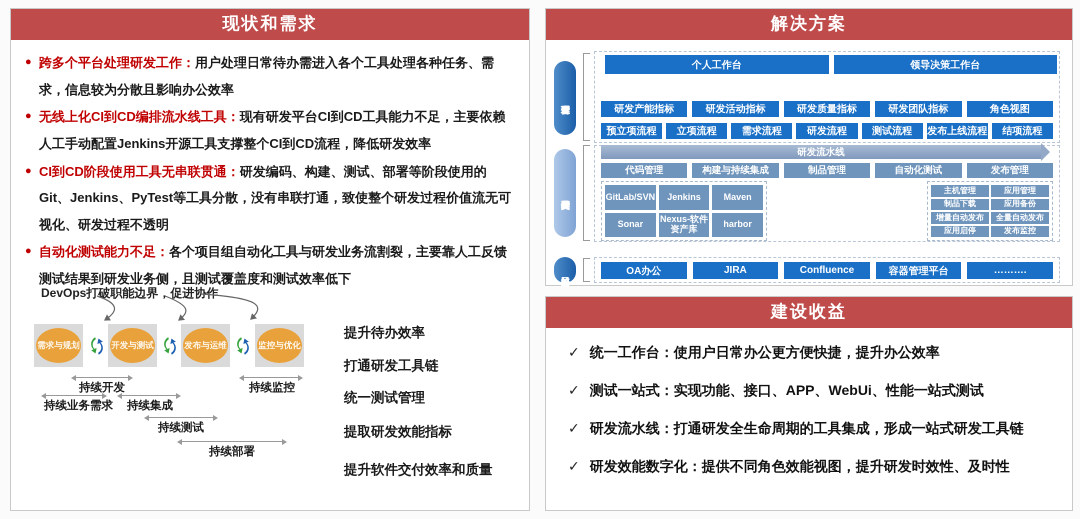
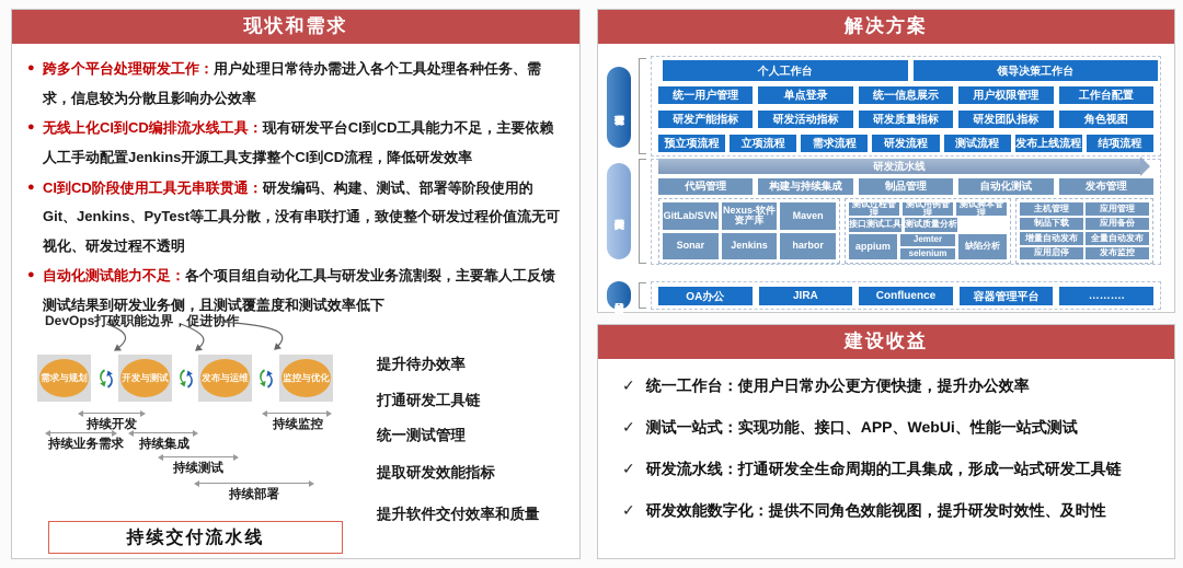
  现状和需求
  ●
  跨多个平台处理研发工作：用户处理日常待办需进入各个工具处理各种任务、需求，信息较为分散且影响办公效率
  ●
  无线上化CI到CD编排流水线工具：现有研发平台CI到CD工具能力不足，主要依赖人工手动配置Jenkins开源工具支撑整个CI到CD流程，降低研发效率
  ●
  CI到CD阶段使用工具无串联贯通：研发编码、构建、测试、部署等阶段使用的Git、Jenkins、PyTest等工具分散，没有串联打通，致使整个研发过程价值流无可视化、研发过程不透明
  ●
  自动化测试能力不足：各个项目组自动化工具与研发业务流割裂，主要靠人工反馈测试结果到研发业务侧，且测试覆盖度和测试效率低下
  DevOps打破职能边界，促进协作
  需求与规划
  开发与测试
  发布与运维
  监控与优化
  持续开发
  持续监控
  持续业务需求
  持续集成
  持续测试
  持续部署
+ 持续交付流水线
  提升待办效率
  打通研发工具链
  统一测试管理
  提取研发效能指标
  提升软件交付效率和质量
  解决方案
  个人工作台
  领导决策工作台
+ 统一用户管理
+ 单点登录
+ 统一信息展示
+ 用户权限管理
+ 工作台配置
  研发产能指标
  研发活动指标
  研发质量指标
  研发团队指标
  角色视图
  预立项流程
  立项流程
  需求流程
  研发流程
  测试流程
  发布上线流程
  结项流程
  研发流水线
  代码管理
  构建与持续集成
  制品管理
  自动化测试
  发布管理
  GitLab/SVN
- Jenkins
+ Nexus-软件资产库
  Maven
  Sonar
- Nexus-软件资产库
+ Jenkins
  harbor
+ 测试过程管理
+ 测试用例管理
+ 测试脚本管理
+ 接口测试工具
+ 测试质量分析
+ appium
+ Jemter
+ selenium
+ 缺陷分析
  主机管理
  应用管理
  制品下载
  应用备份
  增量自动发布
  全量自动发布
  应用启停
  发布监控
  OA办公
  JIRA
  Confluence
  容器管理平台
  ……….
  建设收益
  ✓
  统一工作台：使用户日常办公更方便快捷，提升办公效率
  ✓
  测试一站式：实现功能、接口、APP、WebUi、性能一站式测试
  ✓
  研发流水线：打通研发全生命周期的工具集成，形成一站式研发工具链
  ✓
  研发效能数字化：提供不同角色效能视图，提升研发时效性、及时性
